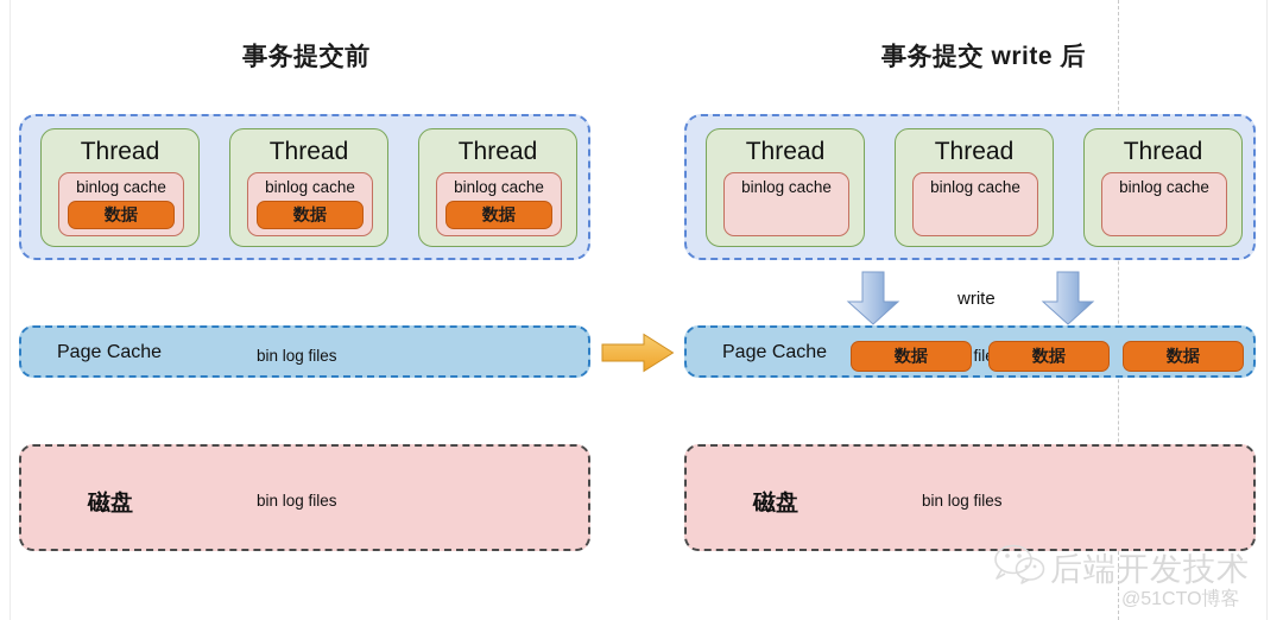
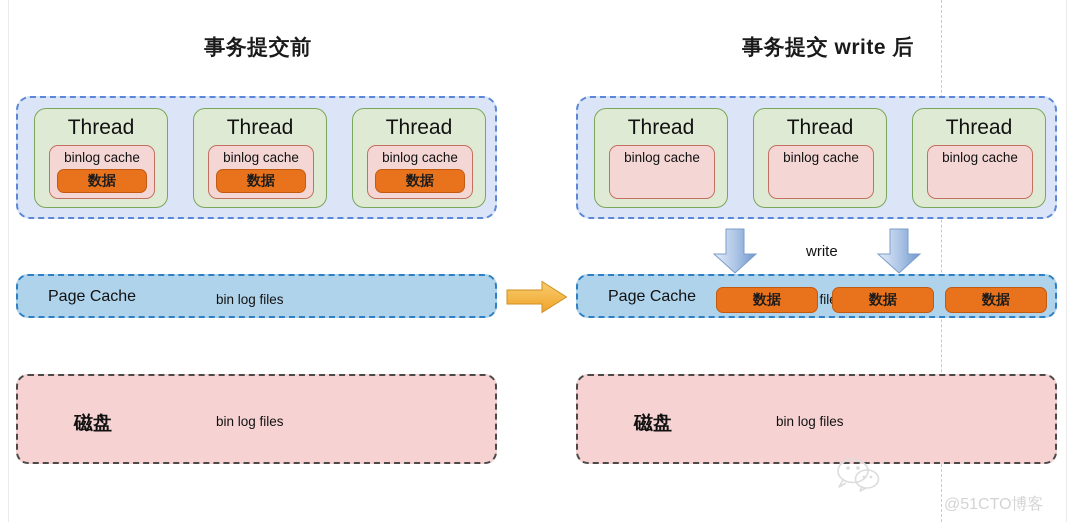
  事务提交前
  Thread
  binlog cache
  数据
  Thread
  binlog cache
  数据
  Thread
  binlog cache
  数据
  Page Cache
  bin log files
  磁盘
  bin log files
  事务提交 write 后
  Thread
  binlog cache
  Thread
  binlog cache
  Thread
  binlog cache
  write
  Page Cache
  数据
  数据
  数据
  磁盘
  bin log files
- 后端开发技术
  @51CTO博客
